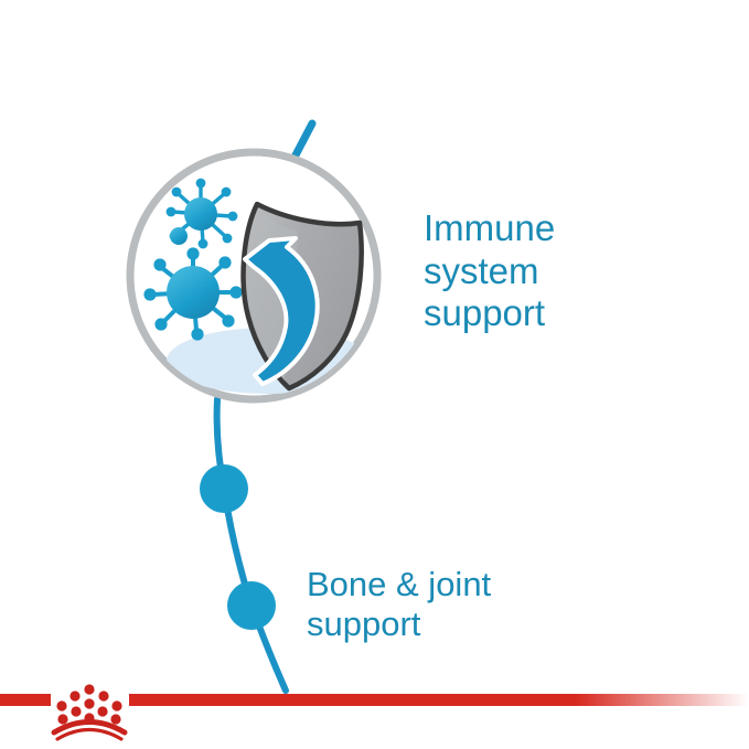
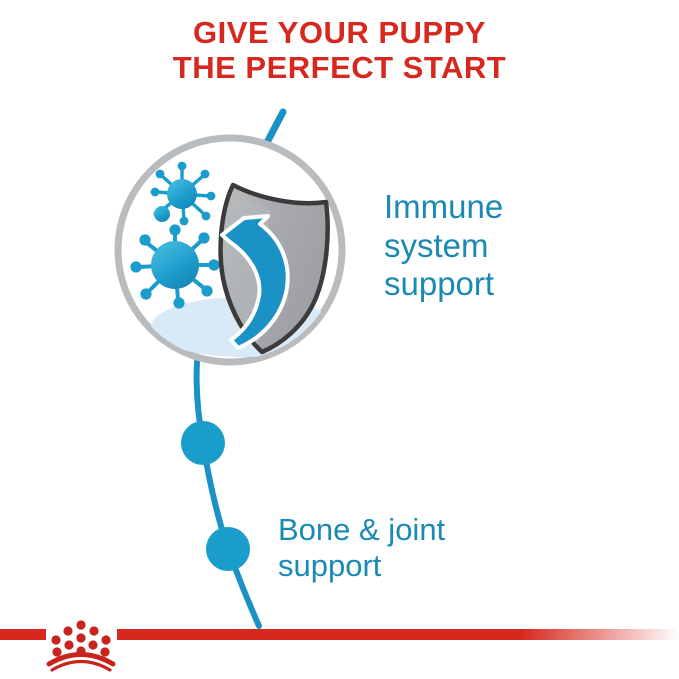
+ GIVE YOUR PUPPY
+ THE PERFECT START
  Immune
  system
  support
  Bone & joint
  support
